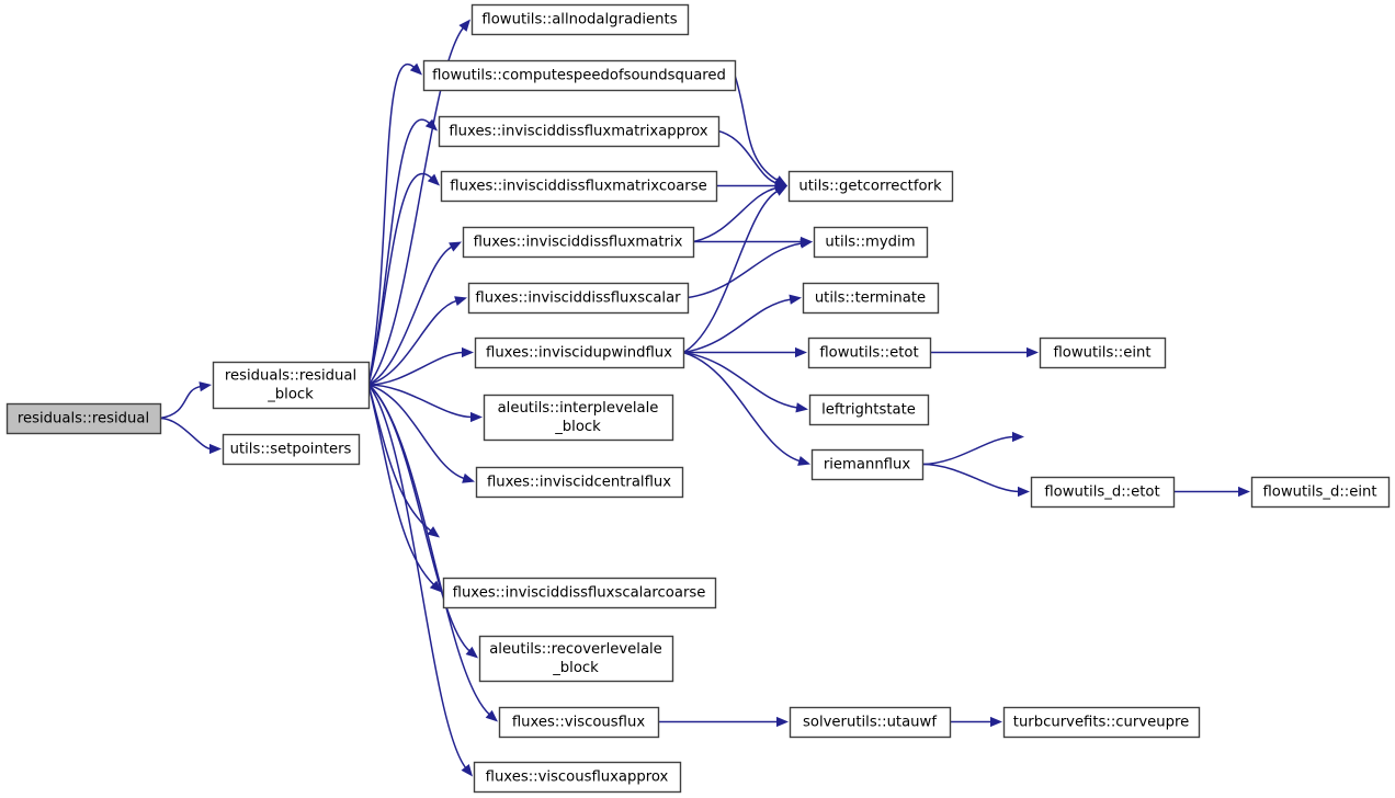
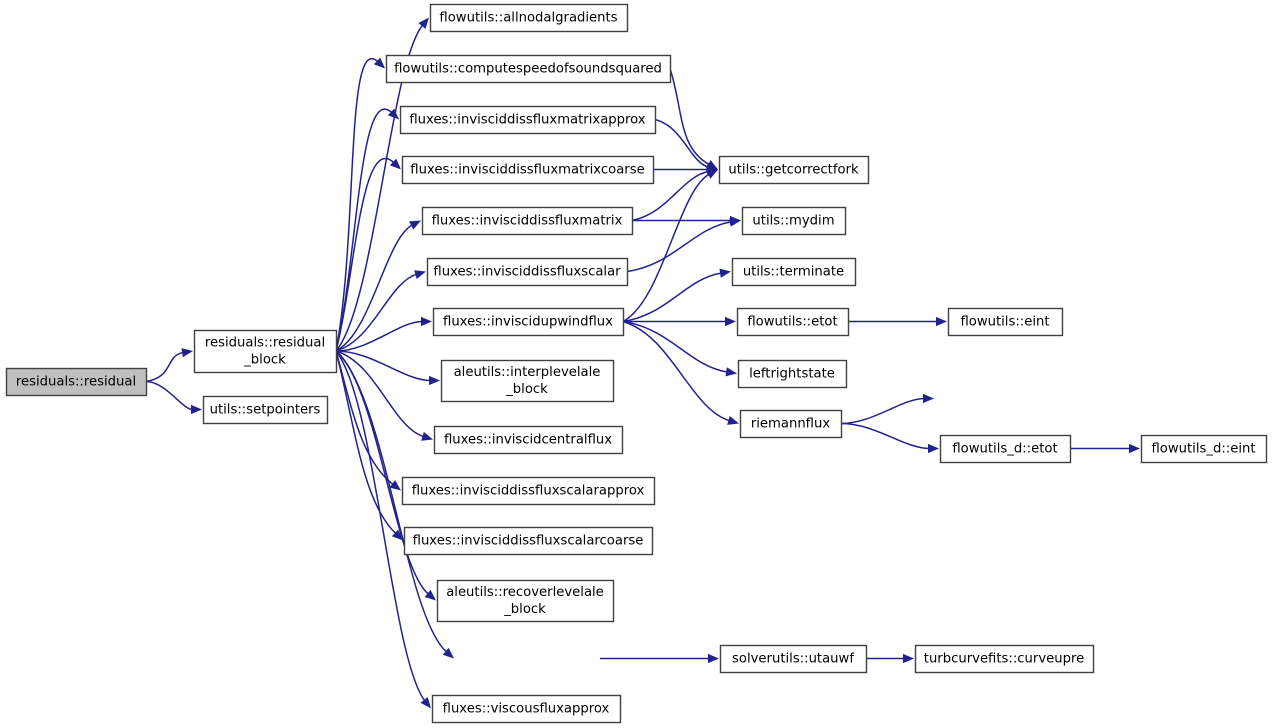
  residuals::residual
  residuals::residual
  _block
  utils::setpointers
  flowutils::allnodalgradients
  flowutils::computespeedofsoundsquared
  fluxes::invisciddissfluxmatrixapprox
  fluxes::invisciddissfluxmatrixcoarse
  fluxes::invisciddissfluxmatrix
  fluxes::invisciddissfluxscalar
  fluxes::inviscidupwindflux
  aleutils::interplevelale
  _block
  fluxes::inviscidcentralflux
+ fluxes::invisciddissfluxscalarapprox
  fluxes::invisciddissfluxscalarcoarse
  aleutils::recoverlevelale
  _block
- fluxes::viscousflux
  fluxes::viscousfluxapprox
  utils::getcorrectfork
  utils::mydim
  utils::terminate
  flowutils::etot
  leftrightstate
  riemannflux
  solverutils::utauwf
  flowutils::eint
  flowutils_d::etot
  turbcurvefits::curveupre
  flowutils_d::eint
